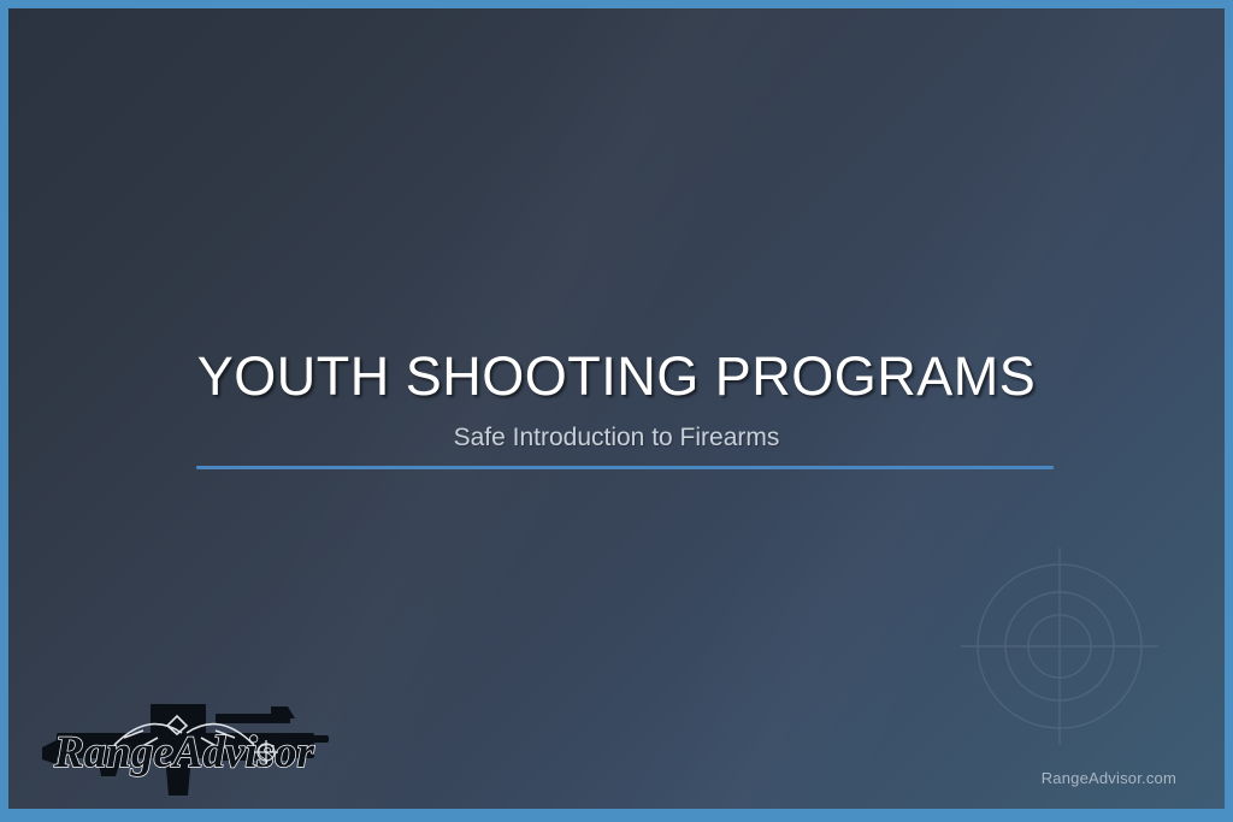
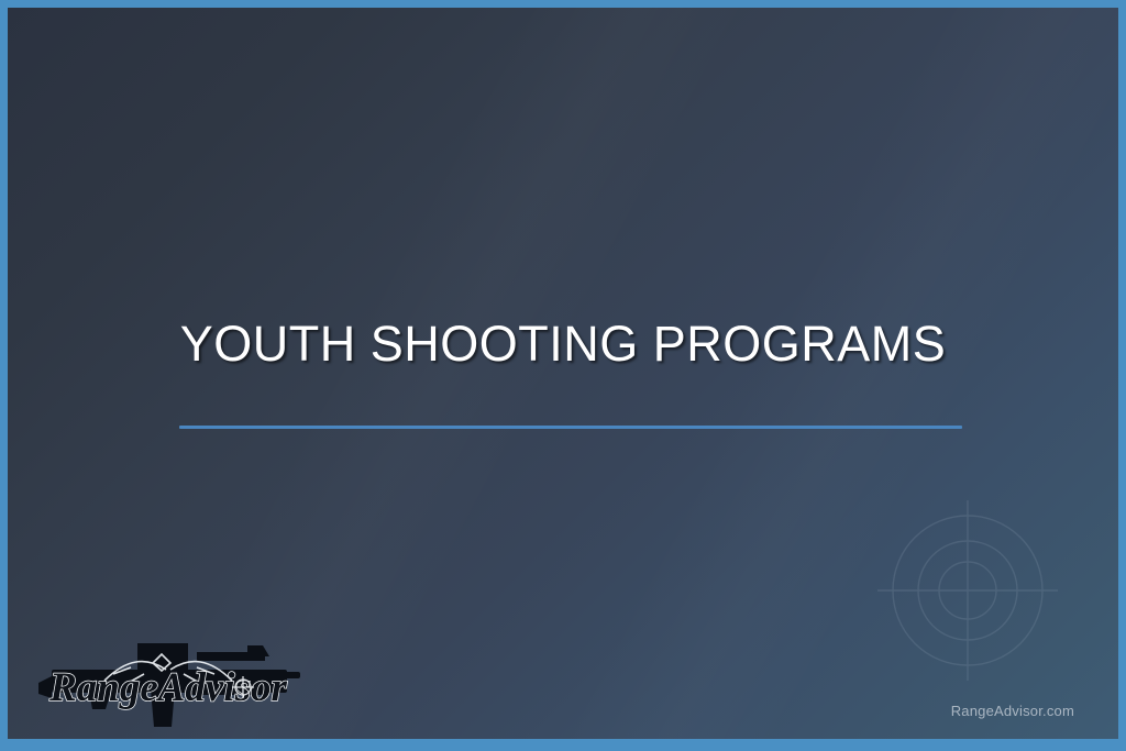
  YOUTH SHOOTING PROGRAMS
- Safe Introduction to Firearms
  RangeAdvior
  RangeAdvisor.com
